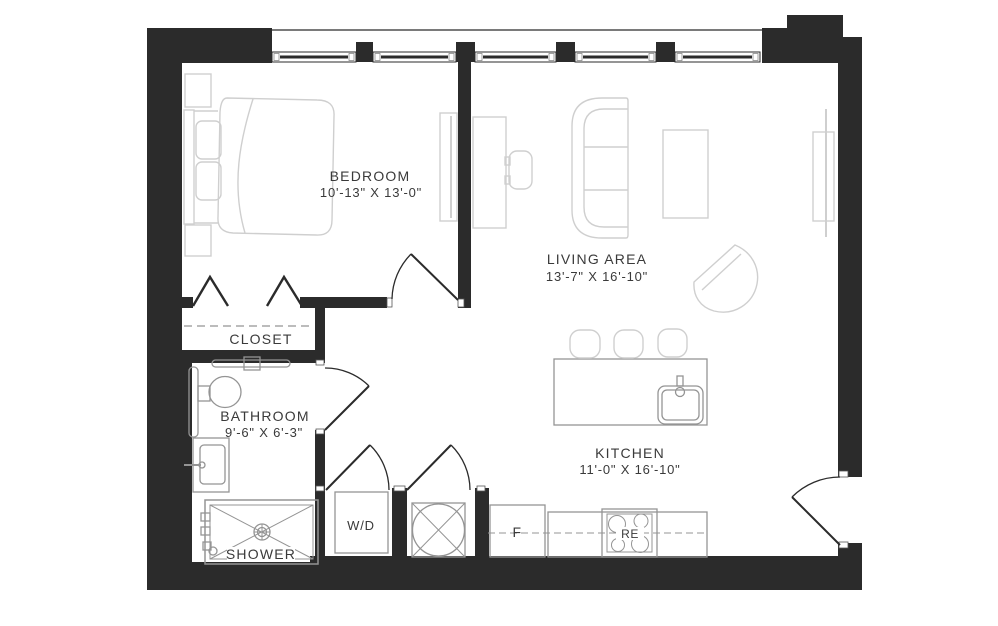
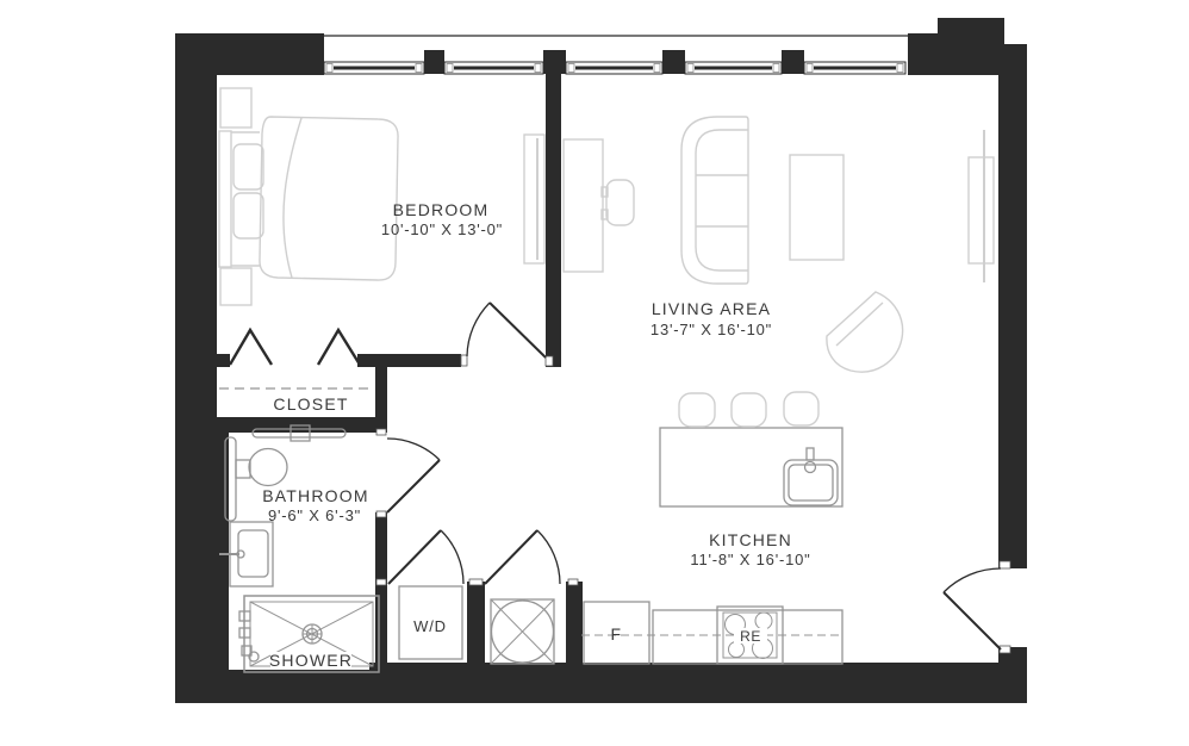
  BEDROOM
- 10'-13" X 13'-0"
+ 10'-10" X 13'-0"
  LIVING AREA
  13'-7" X 16'-10"
  KITCHEN
- 11'-0" X 16'-10"
+ 11'-8" X 16'-10"
  BATHROOM
  9'-6" X 6'-3"
  CLOSET
  SHOWER
  W/D
  F
  RE
